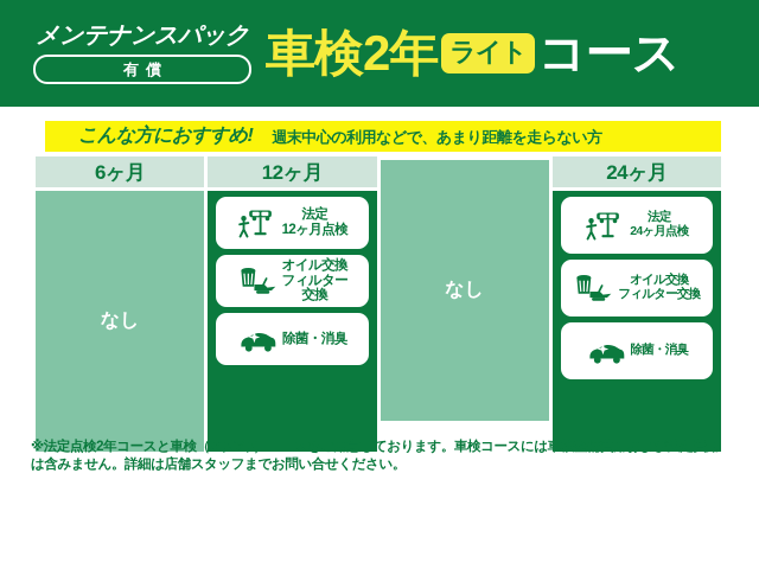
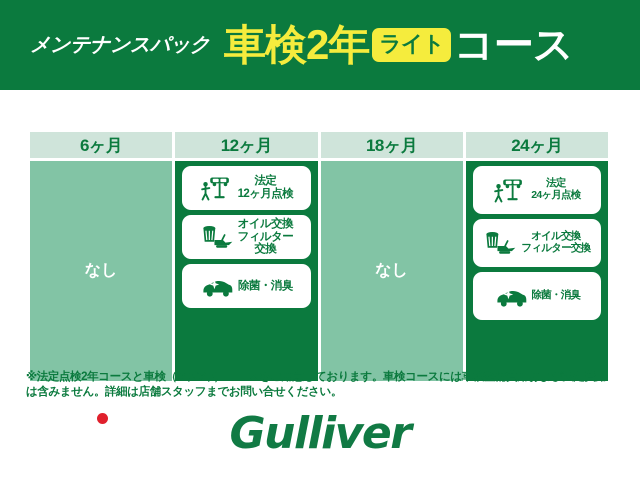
  メンテナンスパック
- 有償
  車検2年
  ライト
  コース
- こんな方におすすめ!
- 週末中心の利用などで、あまり距離を走らない方
  6ヶ月
  なし
  12ヶ月
  法定
  12ヶ月点検
  オイル交換
  フィルター
  交換
  除菌・消臭
+ 18ヶ月
  なし
  24ヶ月
  法定
  24ヶ月点検
  オイル交換
  フィルター交換
  除菌・消臭
  ※法定点検2年コースと車検（2年/3年）コースをご用意しております。車検コースには車検整備費用および法定費用は含みません。詳細は店舗スタッフまでお問い合せください。
+ Gulliver
